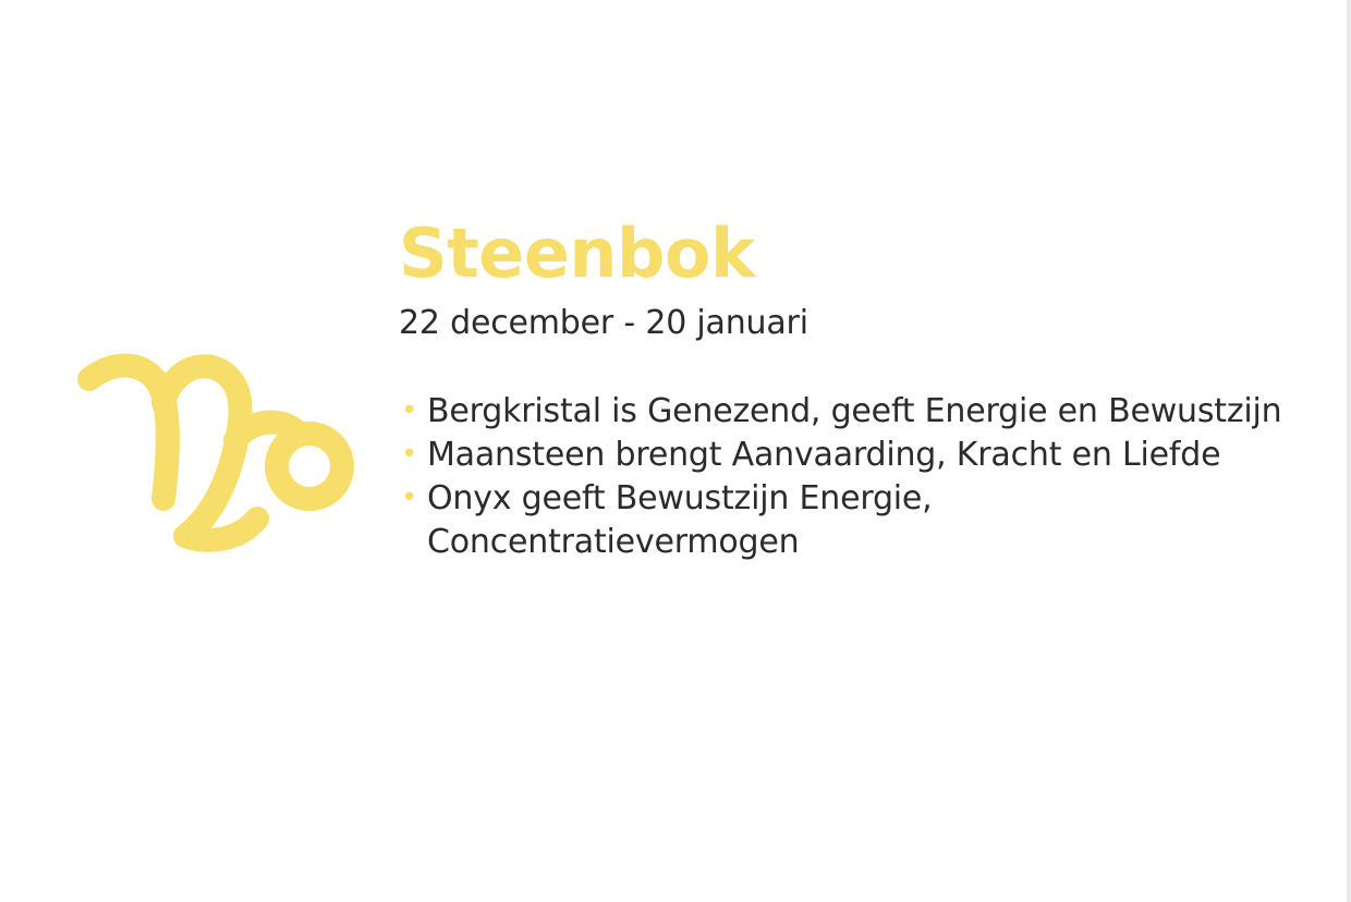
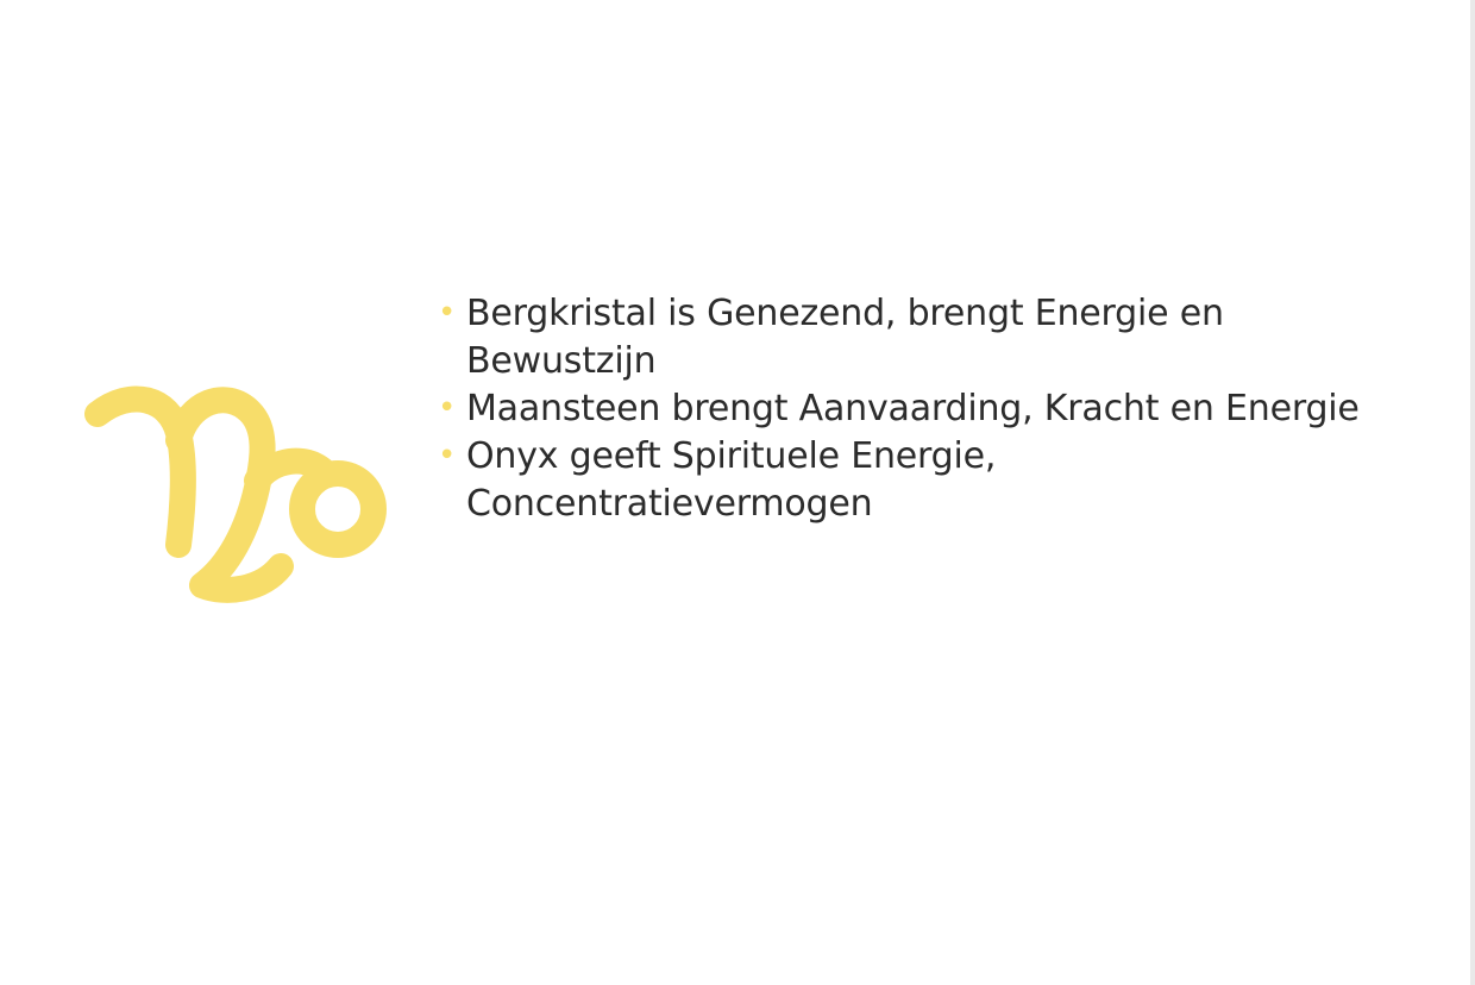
- Steenbok
- 22 december - 20 januari
  •
- Bergkristal is Genezend, geeft Energie en Bewustzijn
+ Bergkristal is Genezend, brengt Energie en Bewustzijn
  •
- Maansteen brengt Aanvaarding, Kracht en Liefde
+ Maansteen brengt Aanvaarding, Kracht en Energie
  •
- Onyx geeft Bewustzijn Energie, Concentratievermogen
+ Onyx geeft Spirituele Energie, Concentratievermogen
